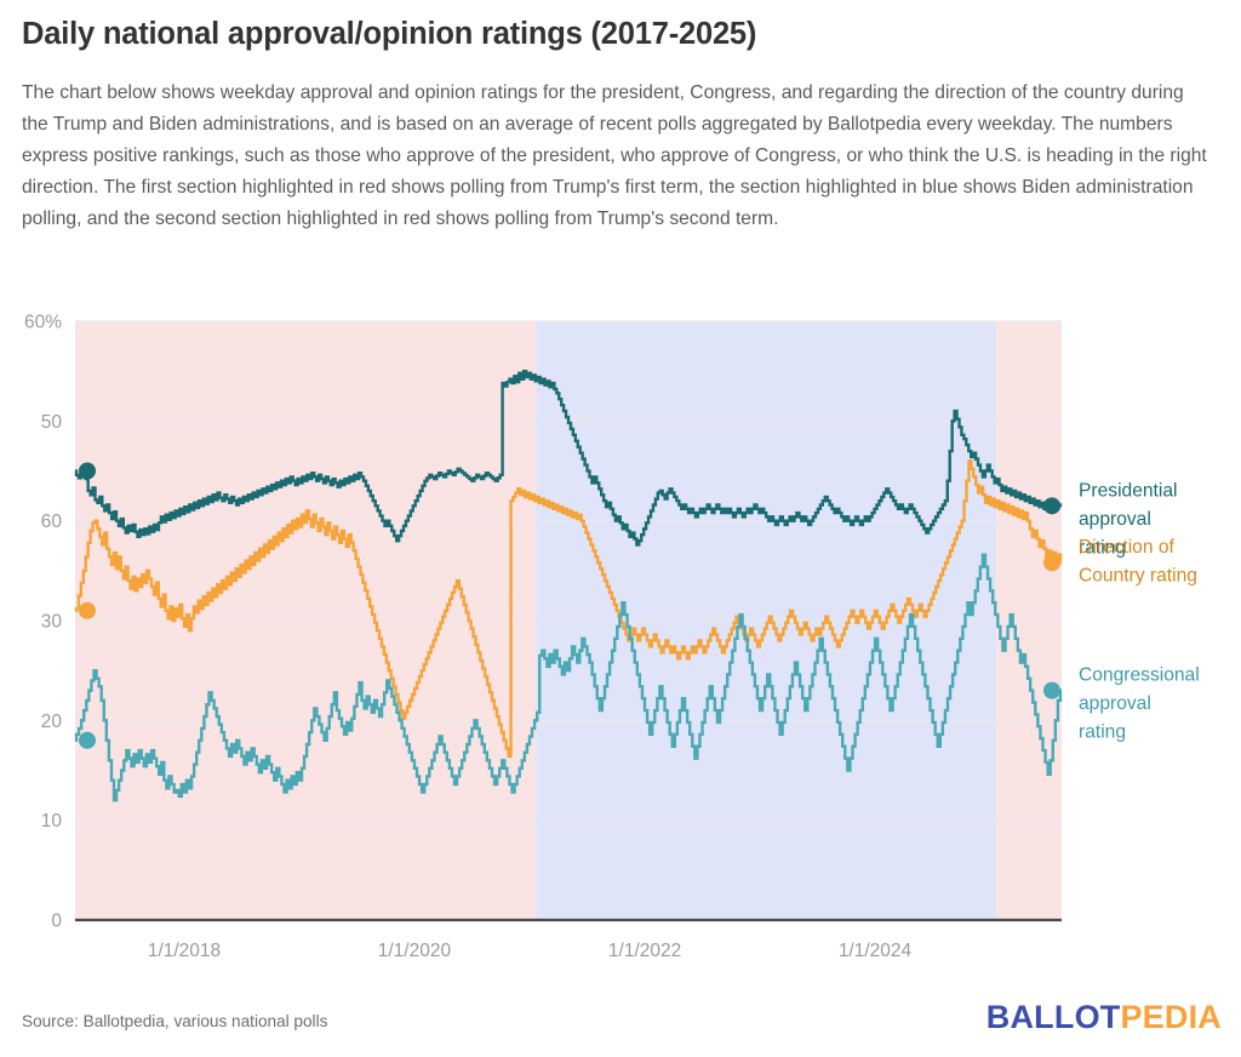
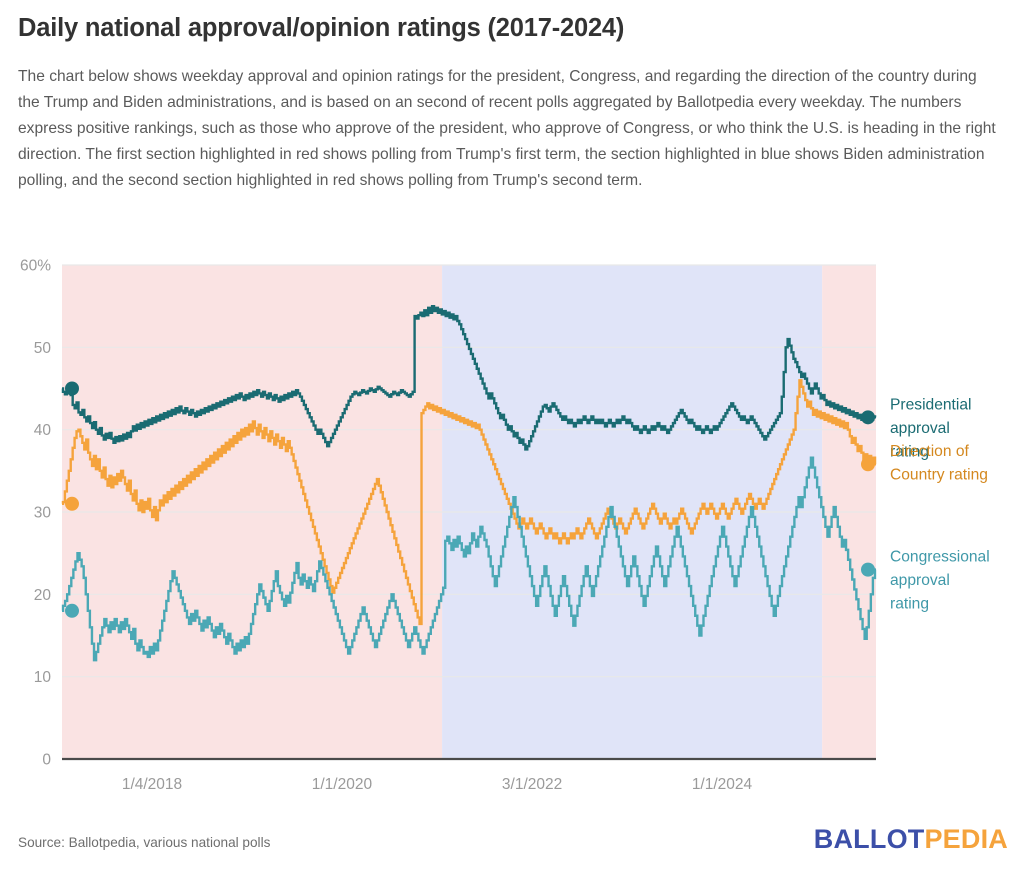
- Daily national approval/opinion ratings (2017-2025)
+ Daily national approval/opinion ratings (2017-2024)
- The chart below shows weekday approval and opinion ratings for the president, Congress, and regarding the direction of the country during the Trump and Biden administrations, and is based on an average of recent polls aggregated by Ballotpedia every weekday. The numbers express positive rankings, such as those who approve of the president, who approve of Congress, or who think the U.S. is heading in the right direction. The first section highlighted in red shows polling from Trump's first term, the section highlighted in blue shows Biden administration polling, and the second section highlighted in red shows polling from Trump's second term.
+ The chart below shows weekday approval and opinion ratings for the president, Congress, and regarding the direction of the country during the Trump and Biden administrations, and is based on an second of recent polls aggregated by Ballotpedia every weekday. The numbers express positive rankings, such as those who approve of the president, who approve of Congress, or who think the U.S. is heading in the right direction. The first section highlighted in red shows polling from Trump's first term, the section highlighted in blue shows Biden administration polling, and the second section highlighted in red shows polling from Trump's second term.
  0
  10
  20
  30
- 60
+ 40
  50
  60%
- 1/1/2018
+ 1/4/2018
  1/1/2020
- 1/1/2022
+ 3/1/2022
  1/1/2024
  Presidential
  approval
  rating
  Direction of
  Country rating
  Congressional
  approval
  rating
  Source: Ballotpedia, various national polls
  BALLOTPEDIA
